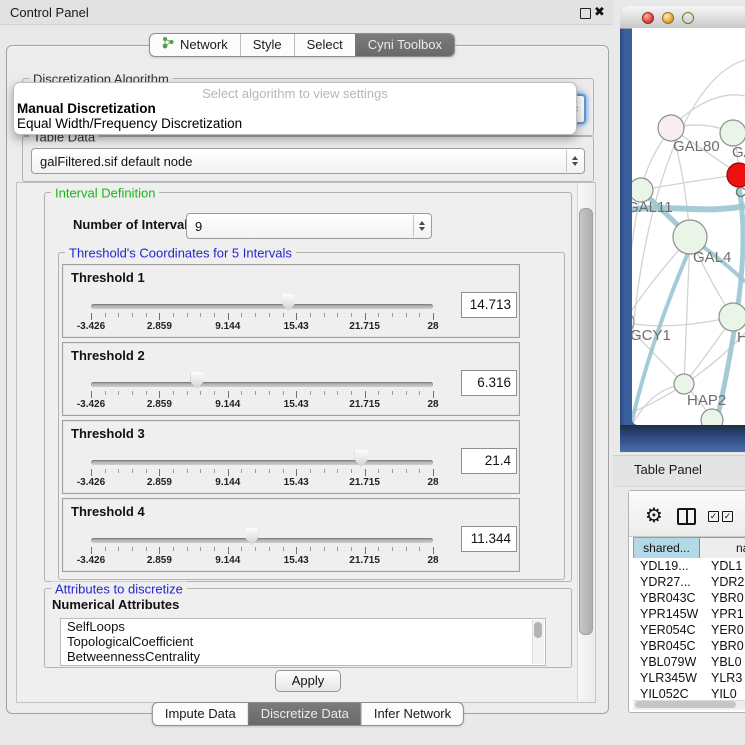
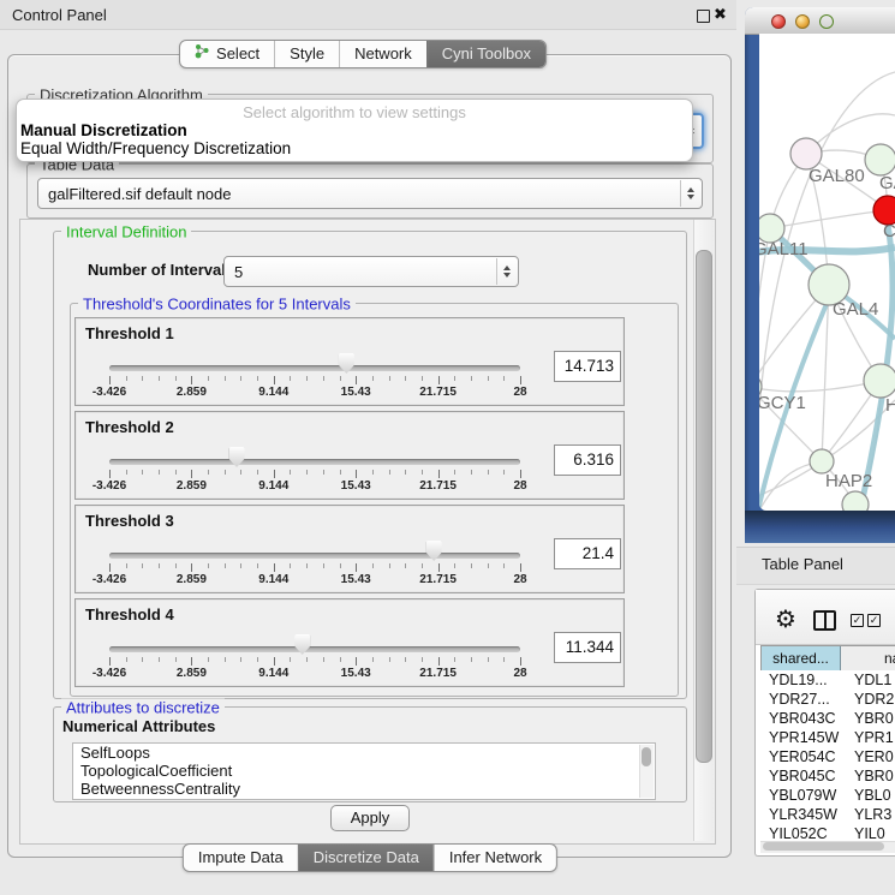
  Control Panel
  ✖
- Network
+ Select
  Style
- Select
+ Network
  Cyni Toolbox
  Discretization Algorithm
  Table Data
  galFiltered.sif default node
  Interval Definition
  Number of Interva
- 9
+ 5
  Threshold's Coordinates for 5 Intervals
  Threshold 1
  -3.426
  2.859
  9.144
  15.43
  21.715
  28
  14.713
  Threshold 2
  -3.426
  2.859
  9.144
  15.43
  21.715
  28
  6.316
  Threshold 3
  -3.426
  2.859
  9.144
  15.43
  21.715
  28
  21.4
  Threshold 4
  -3.426
  2.859
  9.144
  15.43
  21.715
  28
  11.344
  Attributes to discretize
  Numerical Attributes
  SelfLoops
  TopologicalCoefficient
  BetweennessCentrality
  Apply
  Impute Data
  Discretize Data
  Infer Network
  Select algorithm to view settings
  Manual Discretization
  Equal Width/Frequency Discretization
  GAL80
  C
  GAL11
  GAL4
  H
  GCY1
  HAP2
  Table Panel
  ⚙
  ✓
  ✓
  shared...
  YDL19...
  YDL1
  YDR27...
  YDR2
  YBR043C
  YBR0
  YPR145W
  YPR1
  YER054C
  YER0
  YBR045C
  YBR0
  YBL079W
  YBL0
  YLR345W
  YLR3
  YIL052C
  YIL0
